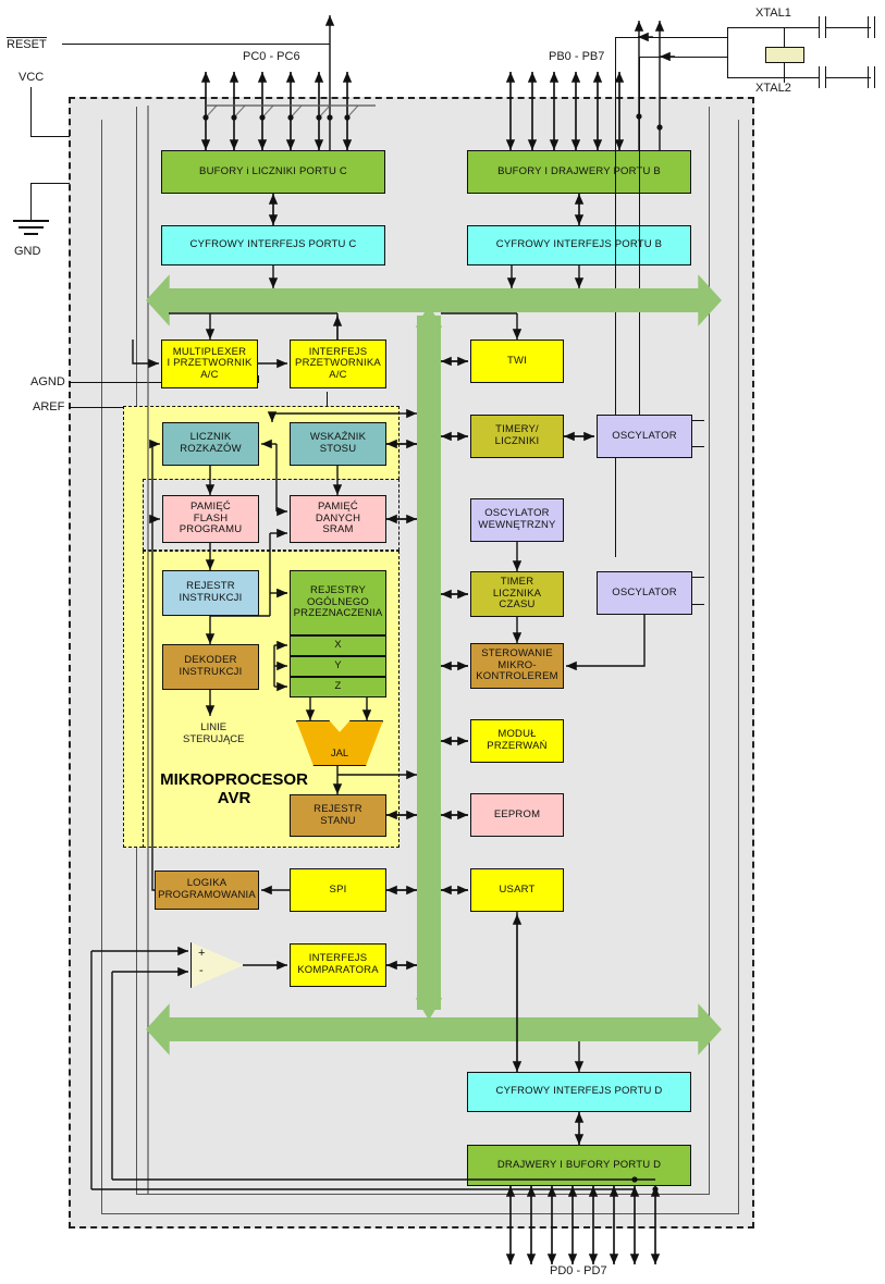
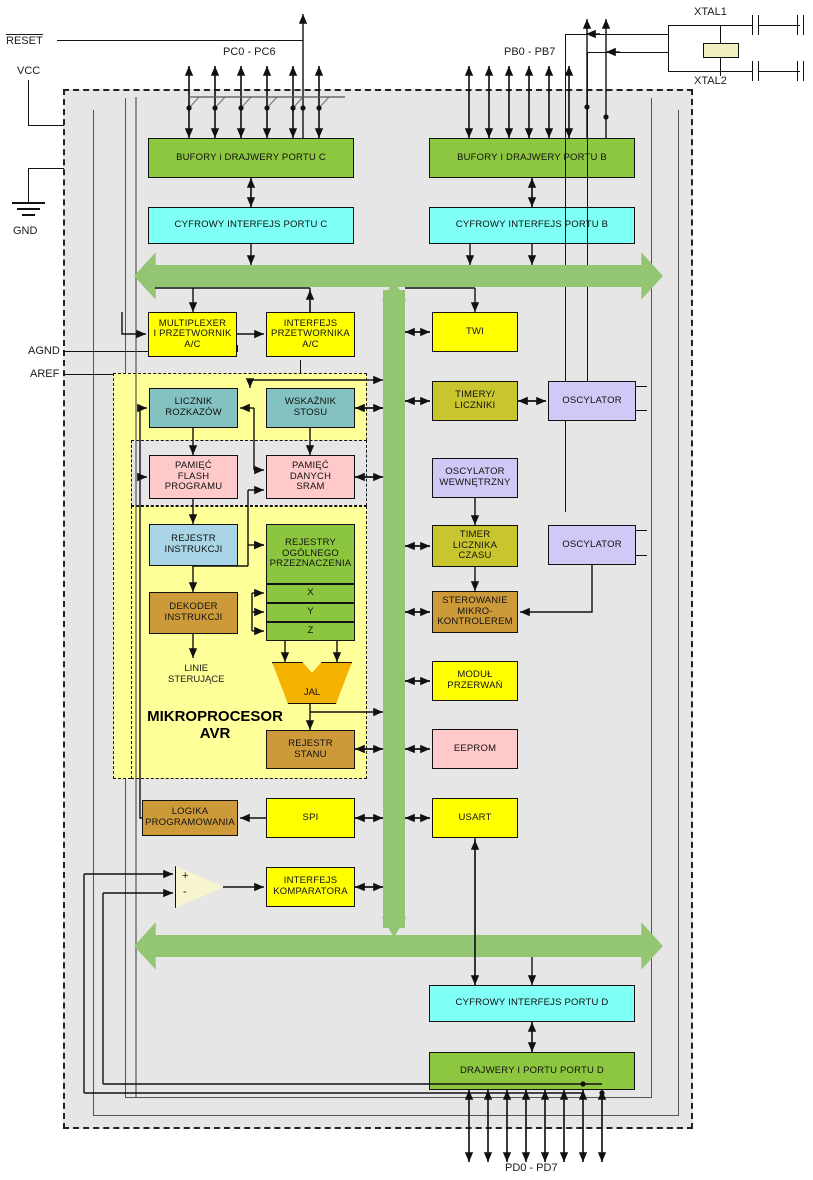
  RESET
  VCC
  GND
  AGND
  AREF
  PC0 - PC6
- BUFORY i LICZNIKI PORTU C
+ BUFORY i DRAJWERY PORTU C
  CYFROWY INTERFEJS PORTU C
  PB0 - PB7
  BUFORY I DRAJWERY PORU B
  CYFROWY INTERFEJS PORTU B
  XTAL1
  XTAL2
  MULTIPLEXER
  I PRZETWORNIK
  A/C
  INTERFEJS
  PRZETWORNIKA
  A/C
  LICZNIK
  ROZKAZÓW
  WSKAŹNIK
  STOSU
  PAMIĘĆ
  FLASH
  PROGRAMU
  PAMIĘĆ
  DANYCH
  SRAM
  REJESTR
  INSTRUKCJI
  DEKODER
  INSTRUKCJI
  REJESTRY
  OGÓLNEGO
  PRZEZNACZENIA
  X
  Y
  Z
  LINIE
  STERUJĄCE
  MIKROPROCESOR
  AVR
  JAL
  REJESTR
  STANU
  LOGIKA PROGRAMOWANIA
  SPI
  +
  -
  INTERFEJS
  KOMPARATORA
  TWI
  TIMERY/
  LICZNIKI
  OSCYLATOR
  OSCYLATOR
  WEWNĘTRZNY
  TIMER
  LICZNIKA
  CZASU
  OSCYLATOR
  STEROWANIE
  MIKRO-
  KONTROLEREM
  MODUŁ
  PRZERWAŃ
  EEPROM
  USART
  CYFROWY INTERFEJS PORTU D
- DRAJWERY I BUFORY PORTU D
+ DRAJWERY I PORTU PORTU D
  PD0 - PD7
